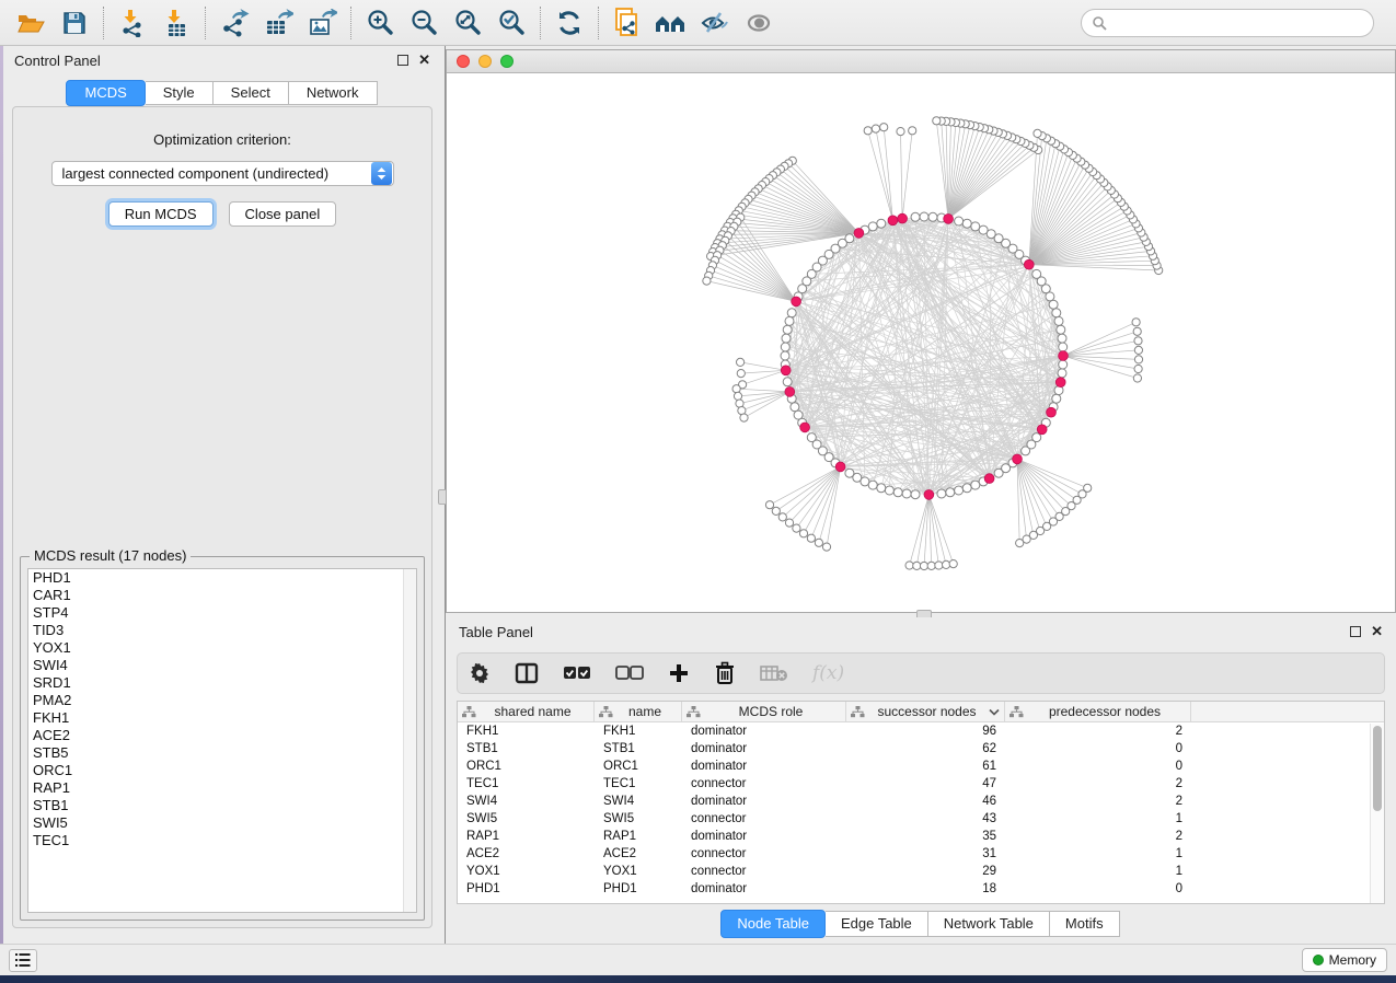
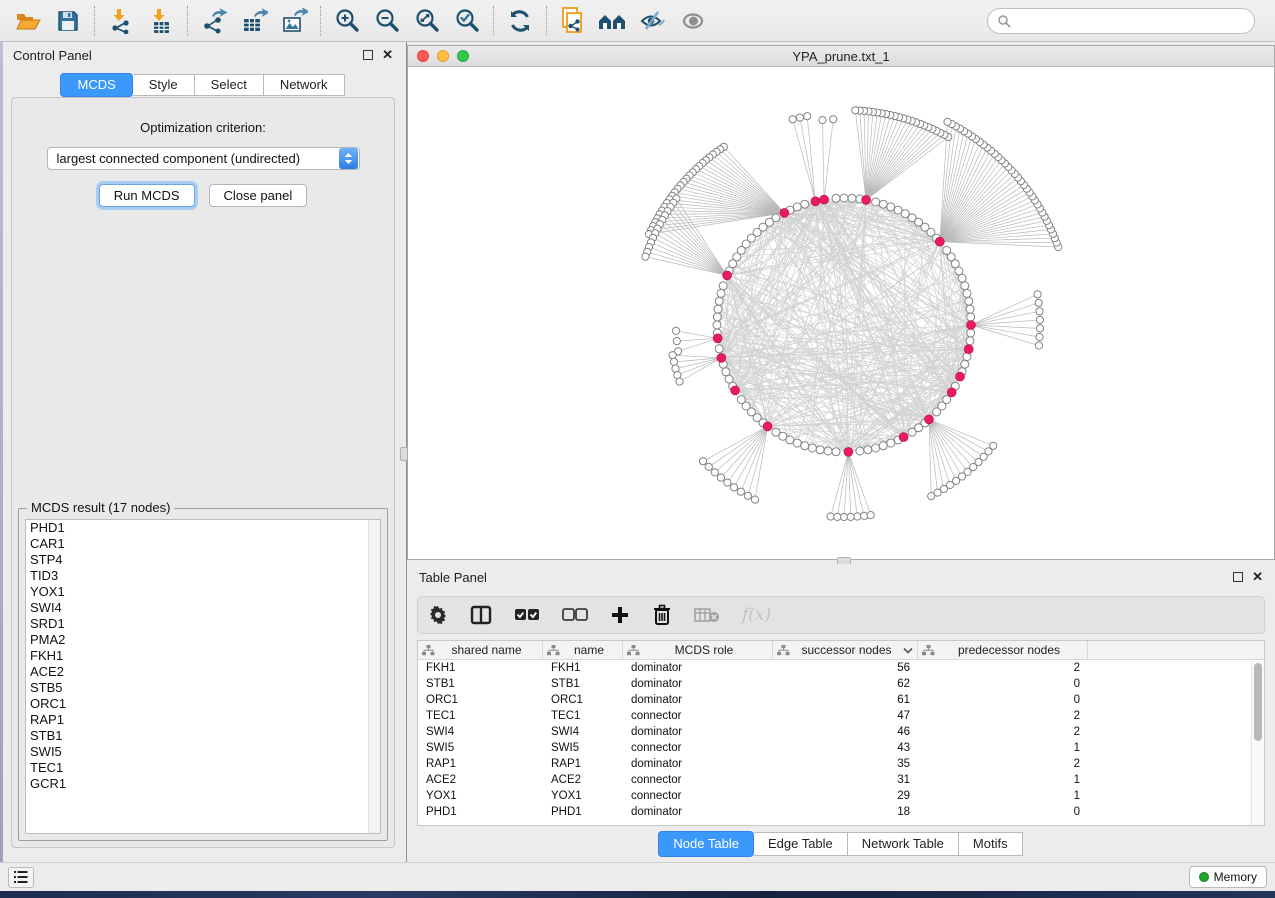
  Control Panel
  ✕
  MCDS
  Style
  Select
  Network
  Optimization criterion:
  largest connected component (undirected)
  Run MCDS
  Close panel
  MCDS result (17 nodes)
  PHD1
  CAR1
  STP4
  TID3
  YOX1
  SWI4
  SRD1
  PMA2
  FKH1
  ACE2
  STB5
  ORC1
  RAP1
  STB1
  SWI5
  TEC1
+ GCR1
+ YPA_prune.txt_1
  Table Panel
  ✕
  f(x)
  shared name
  name
  MCDS role
  successor nodes
  predecessor nodes
  FKH1
  FKH1
  dominator
- 96
+ 56
  2
  STB1
  STB1
  dominator
  62
  0
  ORC1
  ORC1
  dominator
  61
  0
  TEC1
  TEC1
  connector
  47
  2
  SWI4
  SWI4
  dominator
  46
  2
  SWI5
  SWI5
  connector
  43
  1
  RAP1
  RAP1
  dominator
  35
  2
  ACE2
  ACE2
  connector
  31
  1
  YOX1
  YOX1
  connector
  29
  1
  PHD1
  PHD1
  dominator
  18
  0
  Node Table
  Edge Table
  Network Table
  Motifs
  Memory
